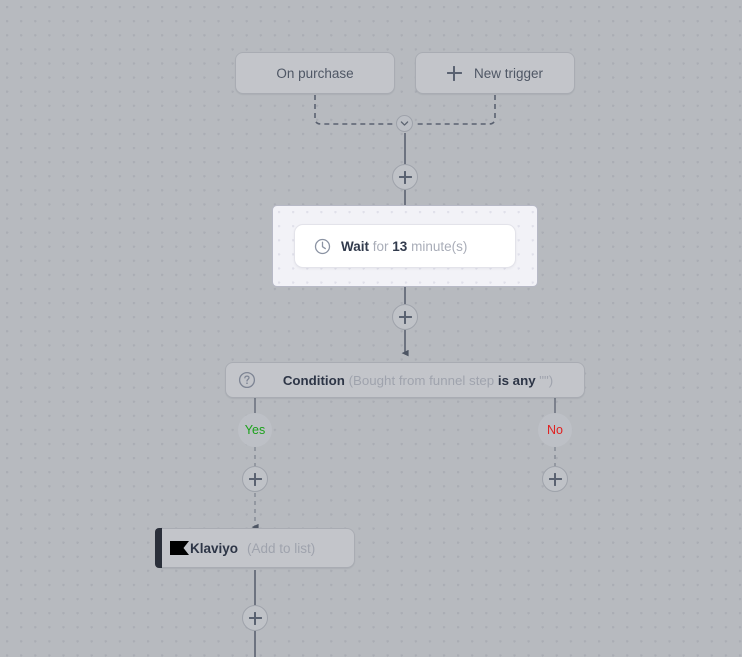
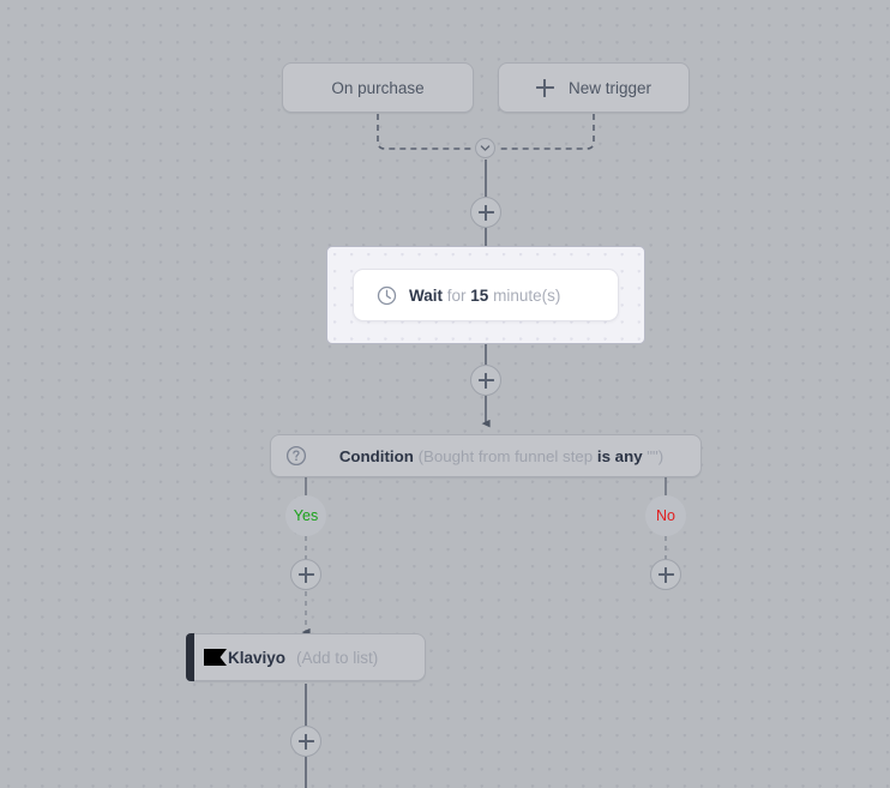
  On purchase
  New trigger
- Wait for 13 minute(s)
+ Wait for 15 minute(s)
  Condition (Bought from funnel step is any "")
  Yes
  No
  Klaviyo
  (Add to list)
